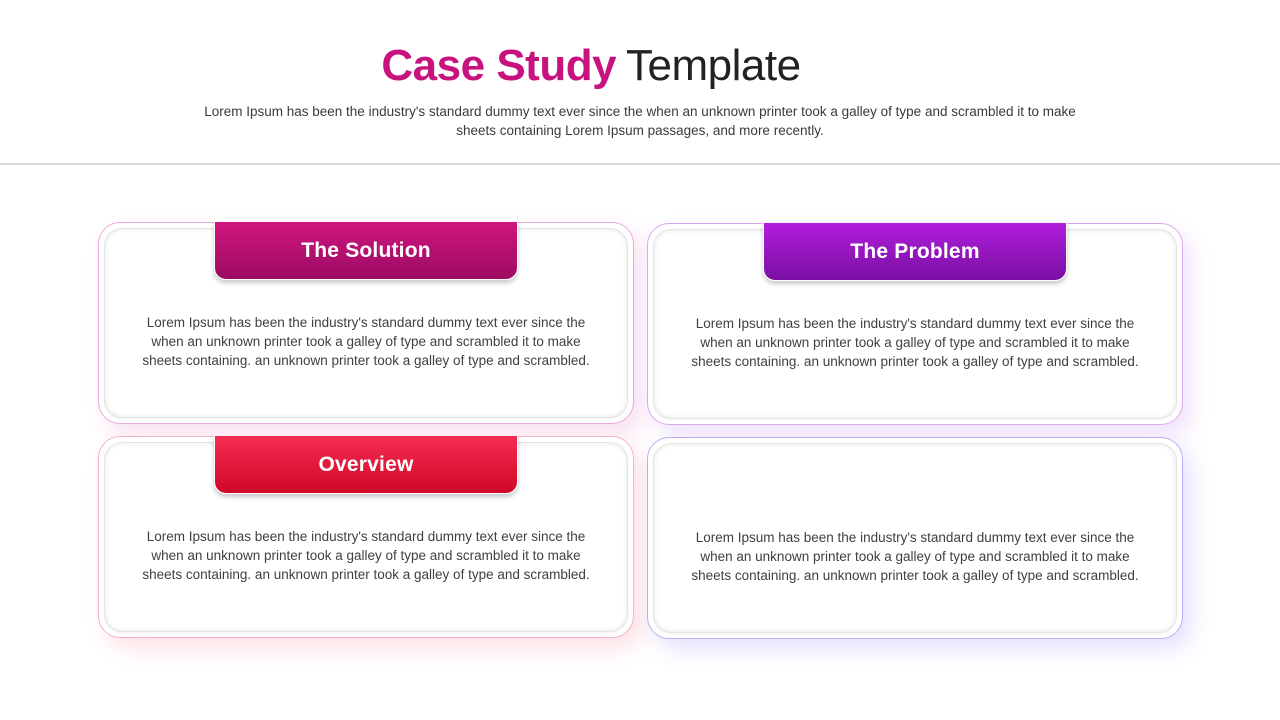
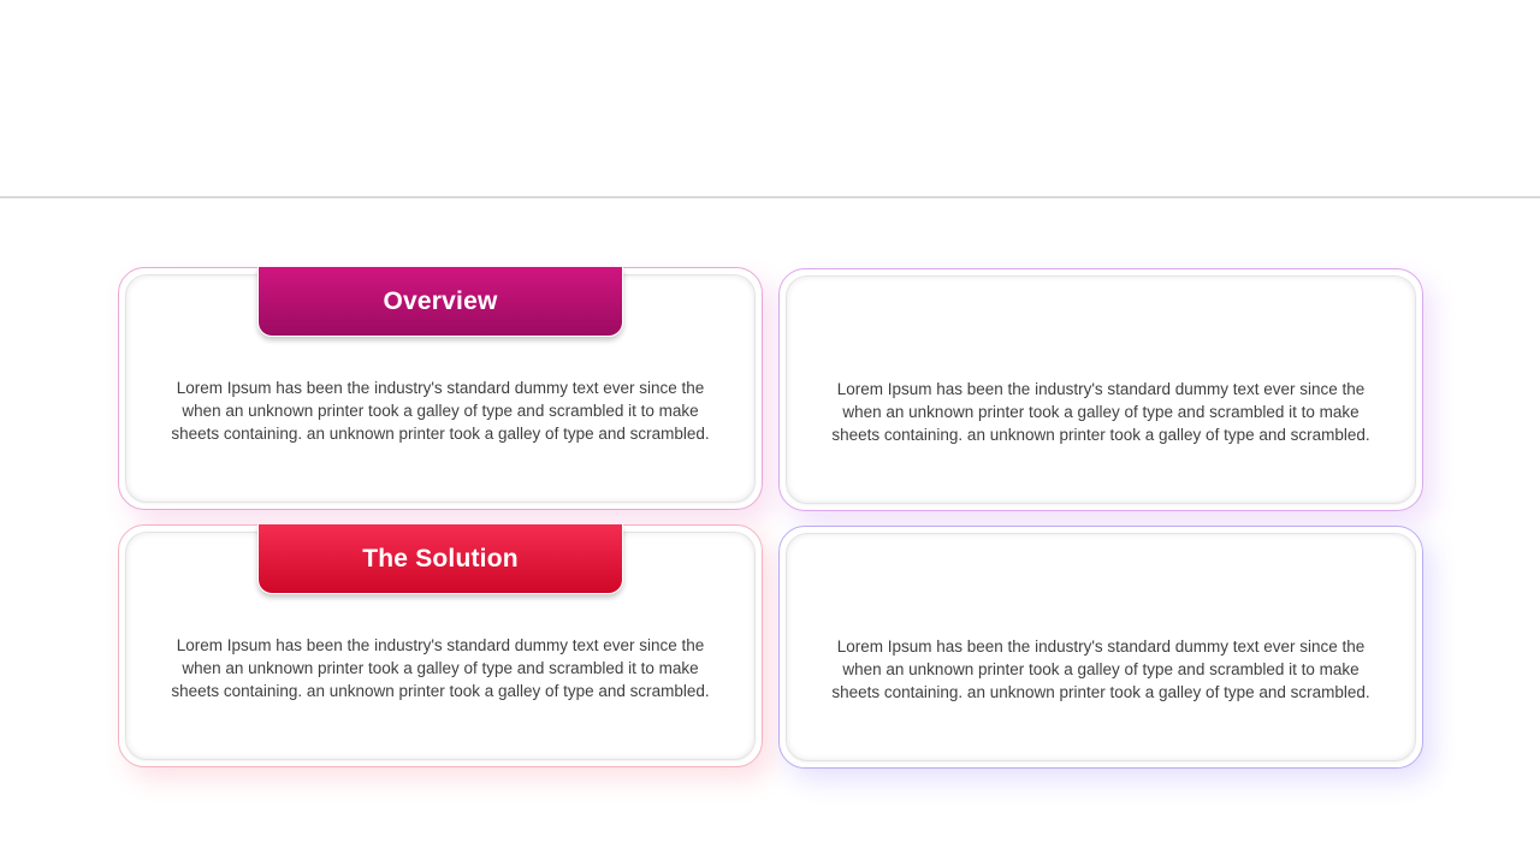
- Case Study Template
- Lorem Ipsum has been the industry's standard dummy text ever since the when an unknown printer took a galley of type and scrambled it to make sheets containing Lorem Ipsum passages, and more recently.
- The Solution
+ Overview
  Lorem Ipsum has been the industry's standard dummy text ever since the when an unknown printer took a galley of type and scrambled it to make sheets containing. an unknown printer took a galley of type and scrambled.
- The Problem
  Lorem Ipsum has been the industry's standard dummy text ever since the when an unknown printer took a galley of type and scrambled it to make sheets containing. an unknown printer took a galley of type and scrambled.
- Overview
+ The Solution
  Lorem Ipsum has been the industry's standard dummy text ever since the when an unknown printer took a galley of type and scrambled it to make sheets containing. an unknown printer took a galley of type and scrambled.
  Lorem Ipsum has been the industry's standard dummy text ever since the when an unknown printer took a galley of type and scrambled it to make sheets containing. an unknown printer took a galley of type and scrambled.
